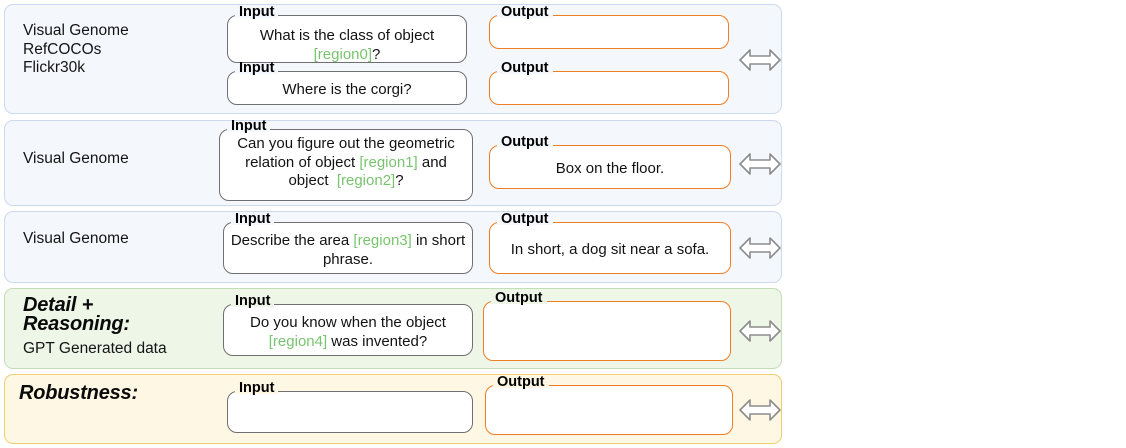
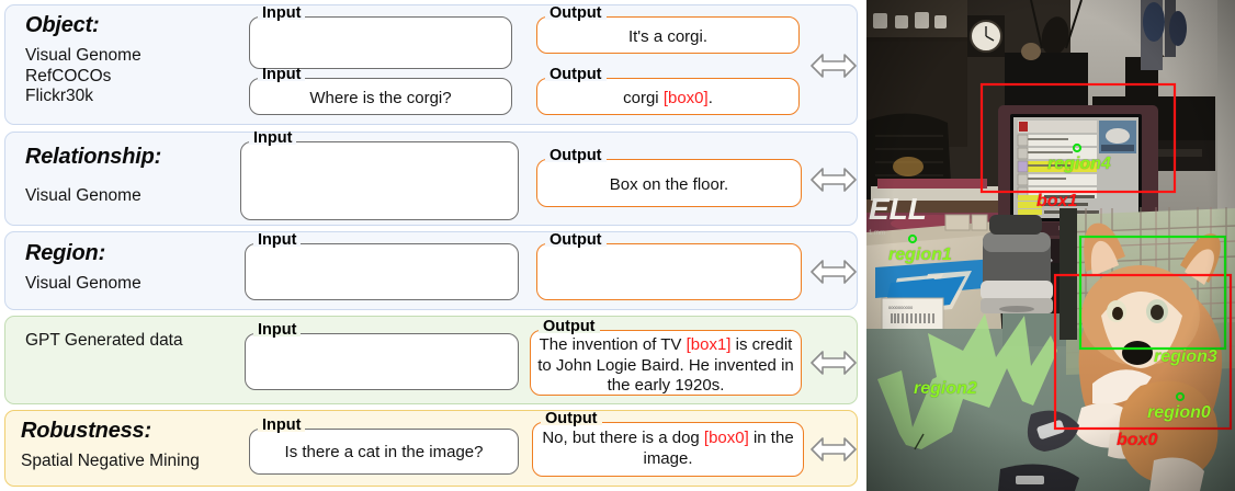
+ Object:
  Visual Genome
  RefCOCOs
  Flickr30k
  Input
- What is the class of object [region0]?
  Output
+ It's a corgi.
  Input
  Where is the corgi?
  Output
+ corgi [box0].
+ Relationship:
  Visual Genome
  Input
- Can you figure out the geometric relation of object [region1] and object [region2]?
  Output
  Box on the floor.
+ Region:
  Visual Genome
  Input
- Describe the area [region3] in short phrase.
  Output
- In short, a dog sit near a sofa.
- Detail +
- Reasoning:
  GPT Generated data
  Input
- Do you know when the object [region4] was invented?
  Output
+ The invention of TV [box1] is credit to John Logie Baird. He invented in the early 1920s.
  Robustness:
+ Spatial Negative Mining
  Input
+ Is there a cat in the image?
  Output
+ No, but there is a dog [box0] in the image.
+ region4
+ box1
+ region1
+ region2
+ region3
+ region0
+ box0
